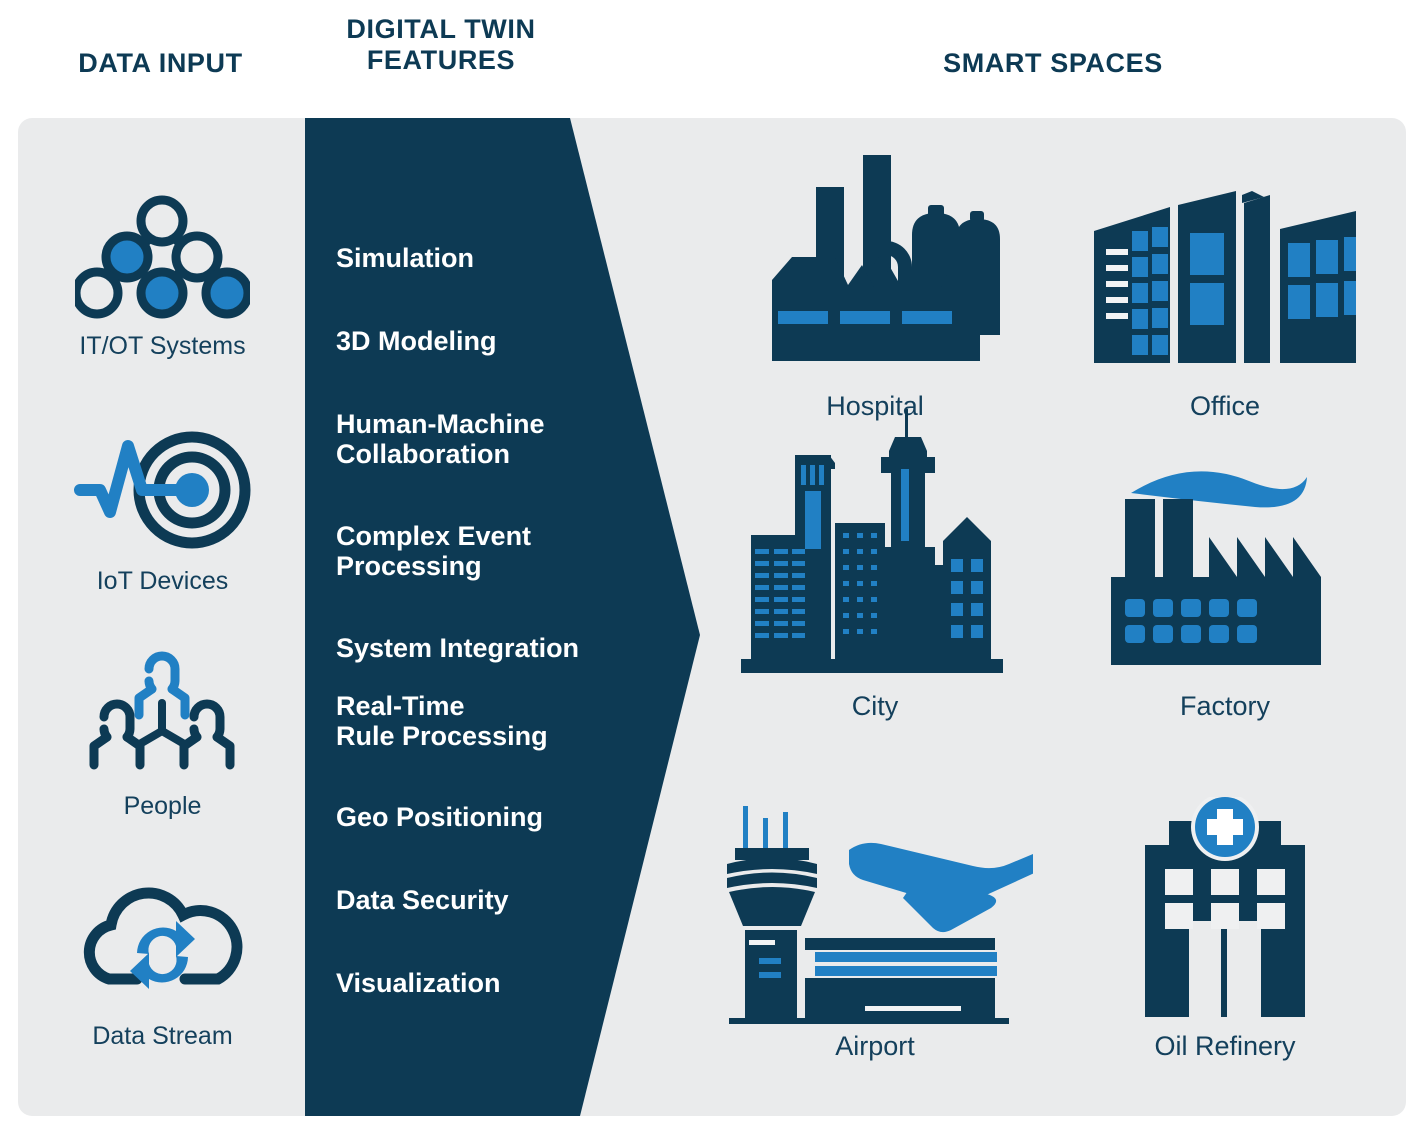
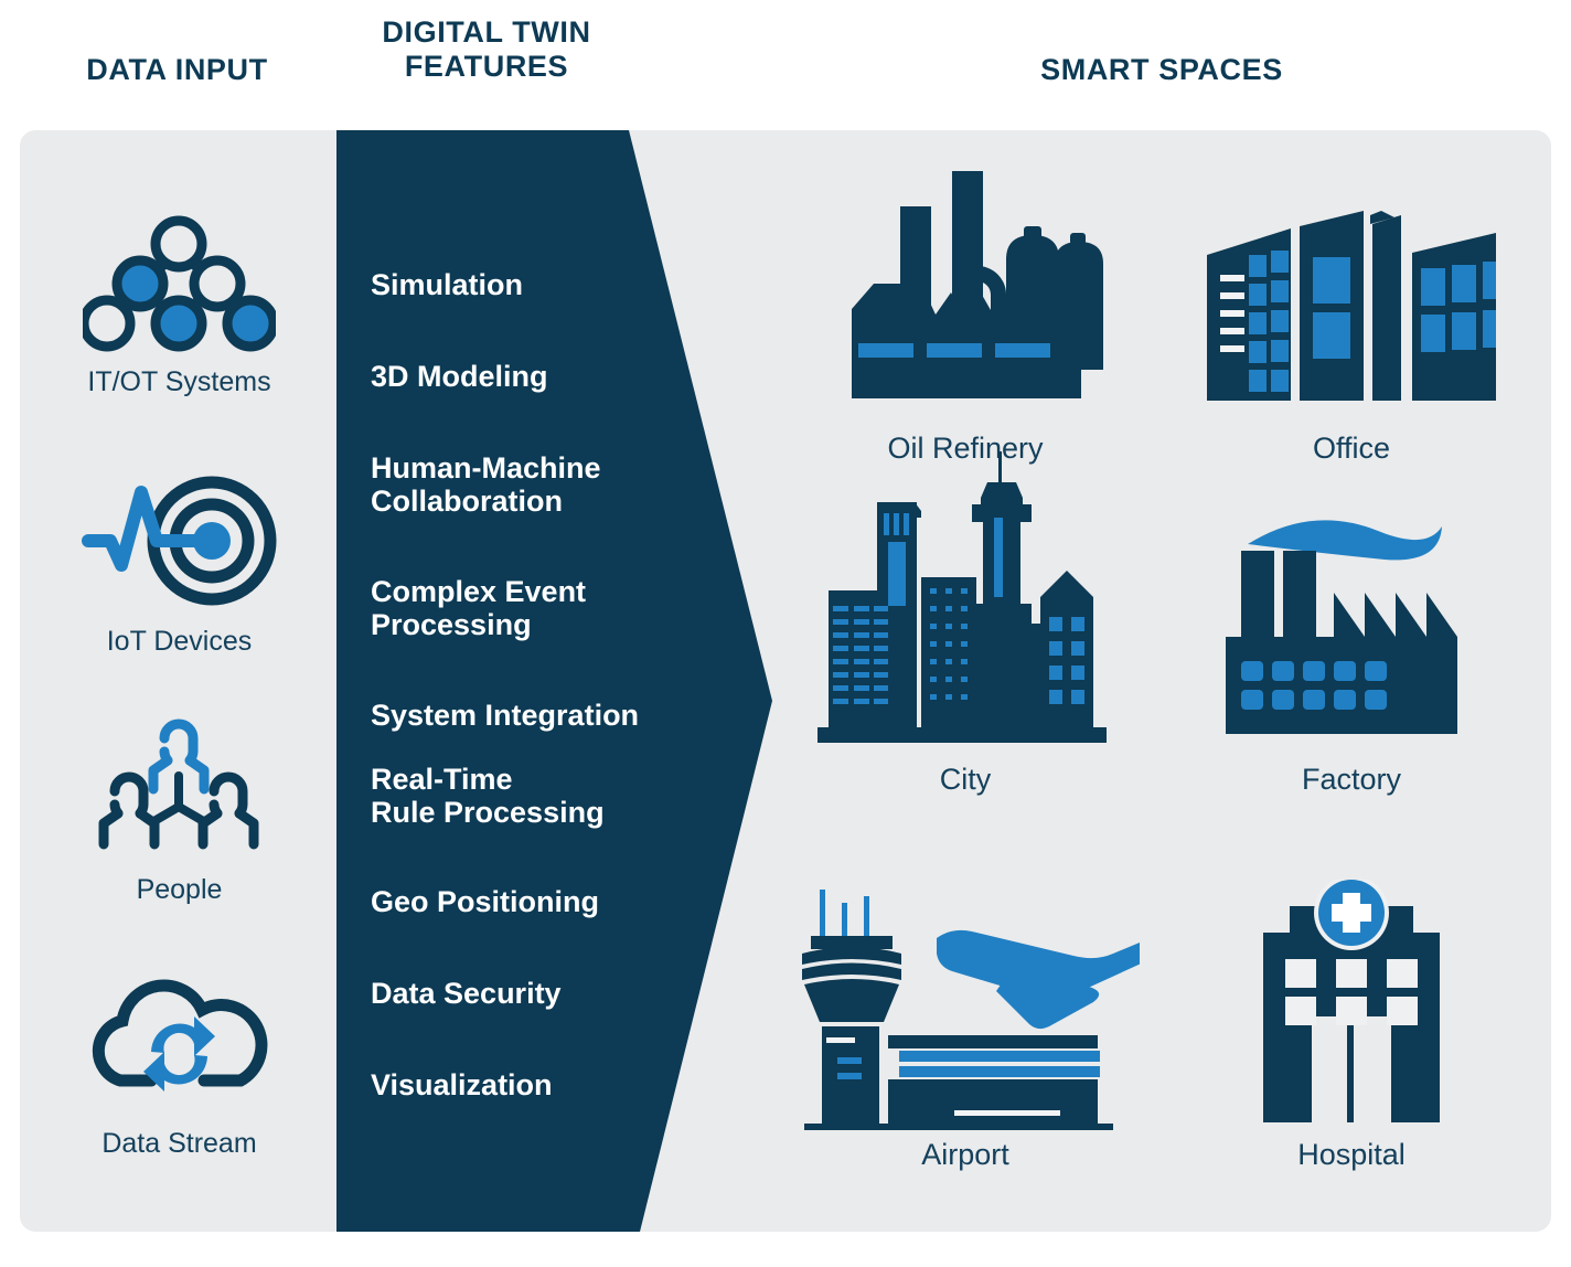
  DATA INPUT
  DIGITAL TWIN
  FEATURES
  SMART SPACES
  IT/OT Systems
  IoT Devices
  People
  Data Stream
  Simulation
  3D Modeling
  Human-Machine
  Collaboration
  Complex Event
  Processing
  System Integration
  Real-Time
  Rule Processing
  Geo Positioning
  Data Security
  Visualization
- Hospital
+ Oil Refinery
  Office
  City
  Factory
  Airport
- Oil Refinery
+ Hospital
